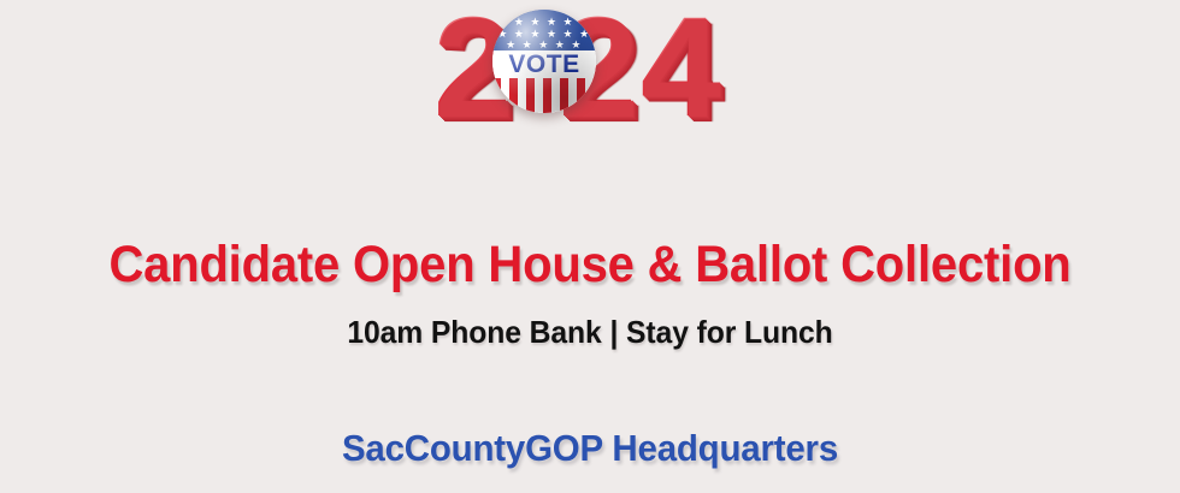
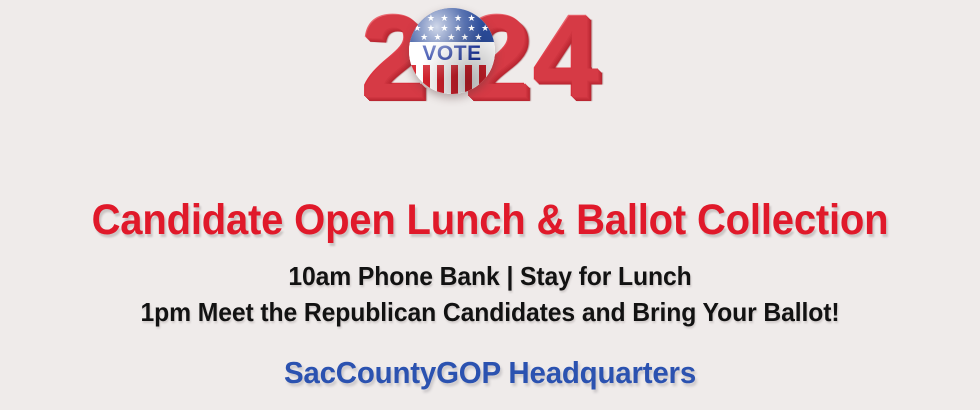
  2
  4
- Candidate Open House & Ballot Collection
+ Candidate Open Lunch & Ballot Collection
  10am Phone Bank | Stay for Lunch
+ 1pm Meet the Republican Candidates and Bring Your Ballot!
  SacCountyGOP Headquarters
